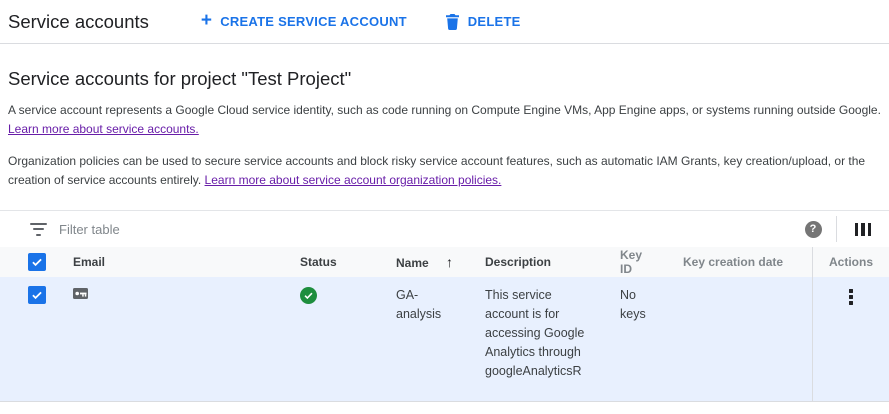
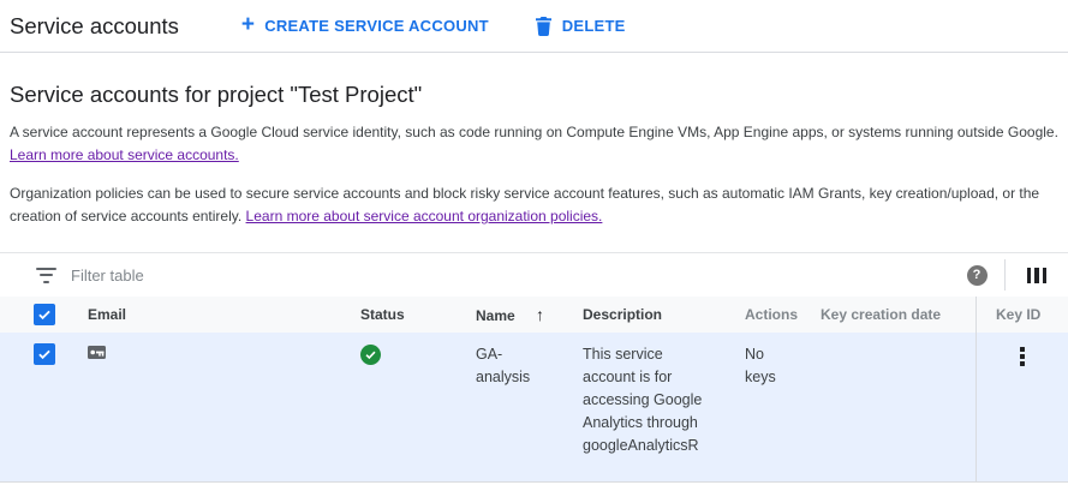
  Service accounts
  +
  CREATE SERVICE ACCOUNT
  DELETE
  Service accounts for project "Test Project"
  A service account represents a Google Cloud service identity, such as code running on Compute Engine VMs, App Engine apps, or systems running outside Google. Learn more about service accounts.
  Organization policies can be used to secure service accounts and block risky service account features, such as automatic IAM Grants, key creation/upload, or the creation of service accounts entirely. Learn more about service account organization policies.
  Filter table
  ?
  Email
  Status
  Name ↑
  Description
- Key ID
+ Actions
  Key creation date
- Actions
+ Key ID
  GA-analysis
  This service account is for accessing Google Analytics through googleAnalyticsR
  No keys
